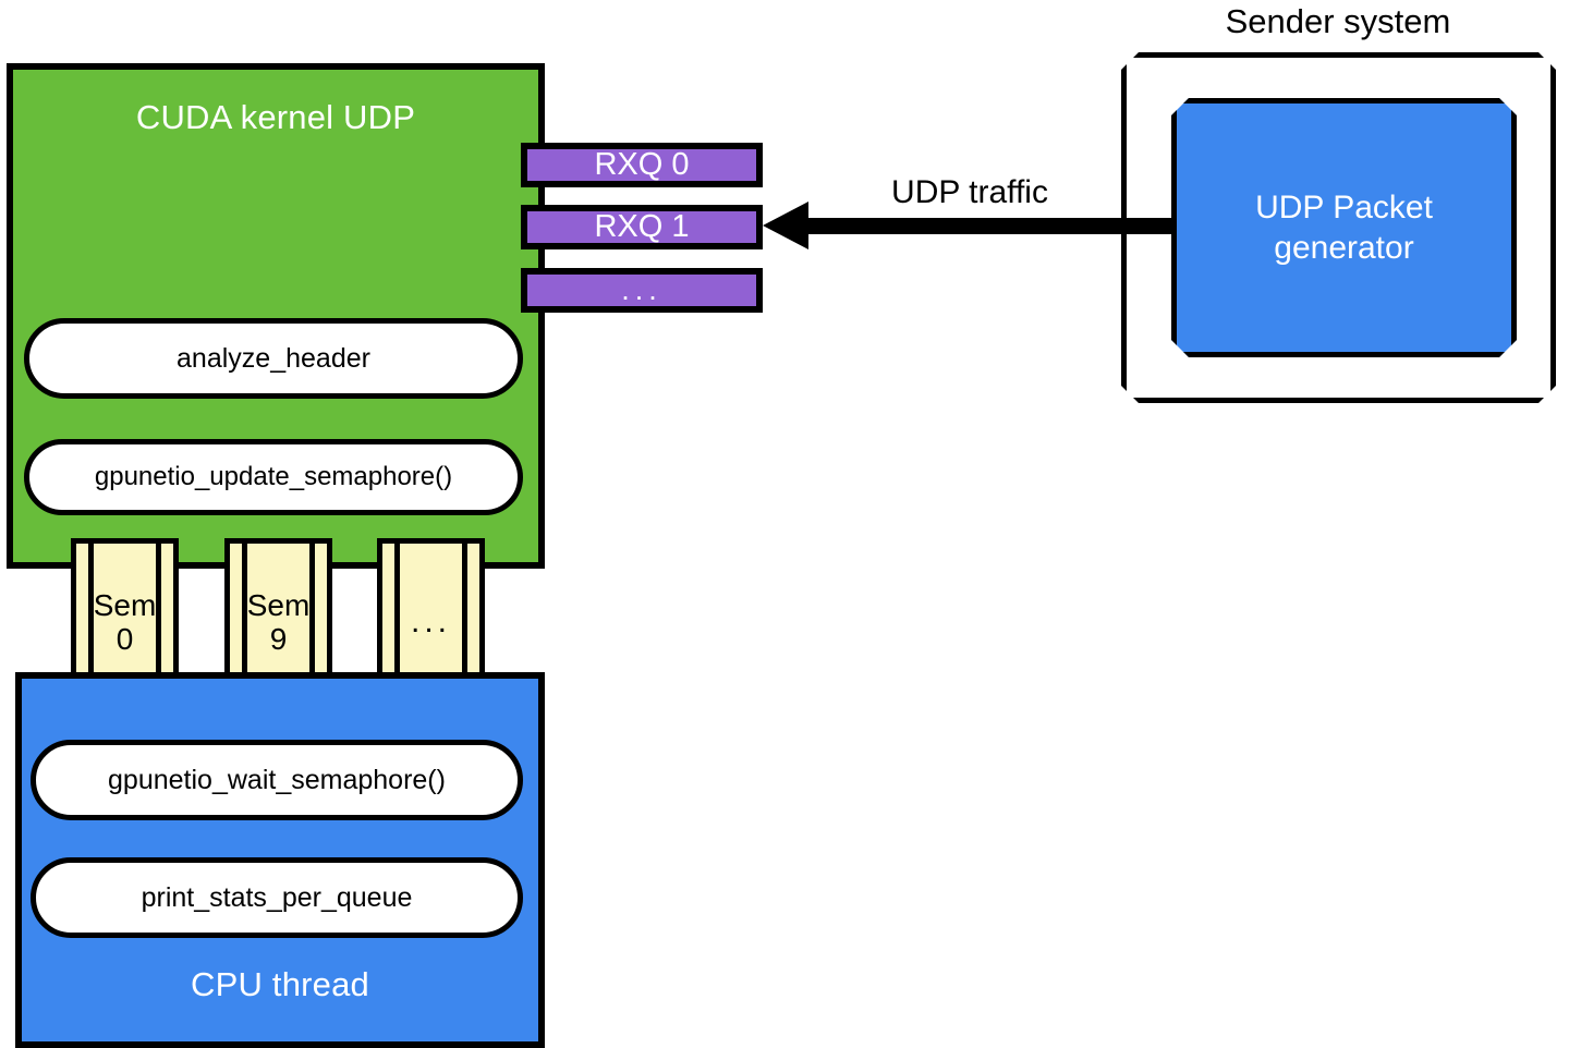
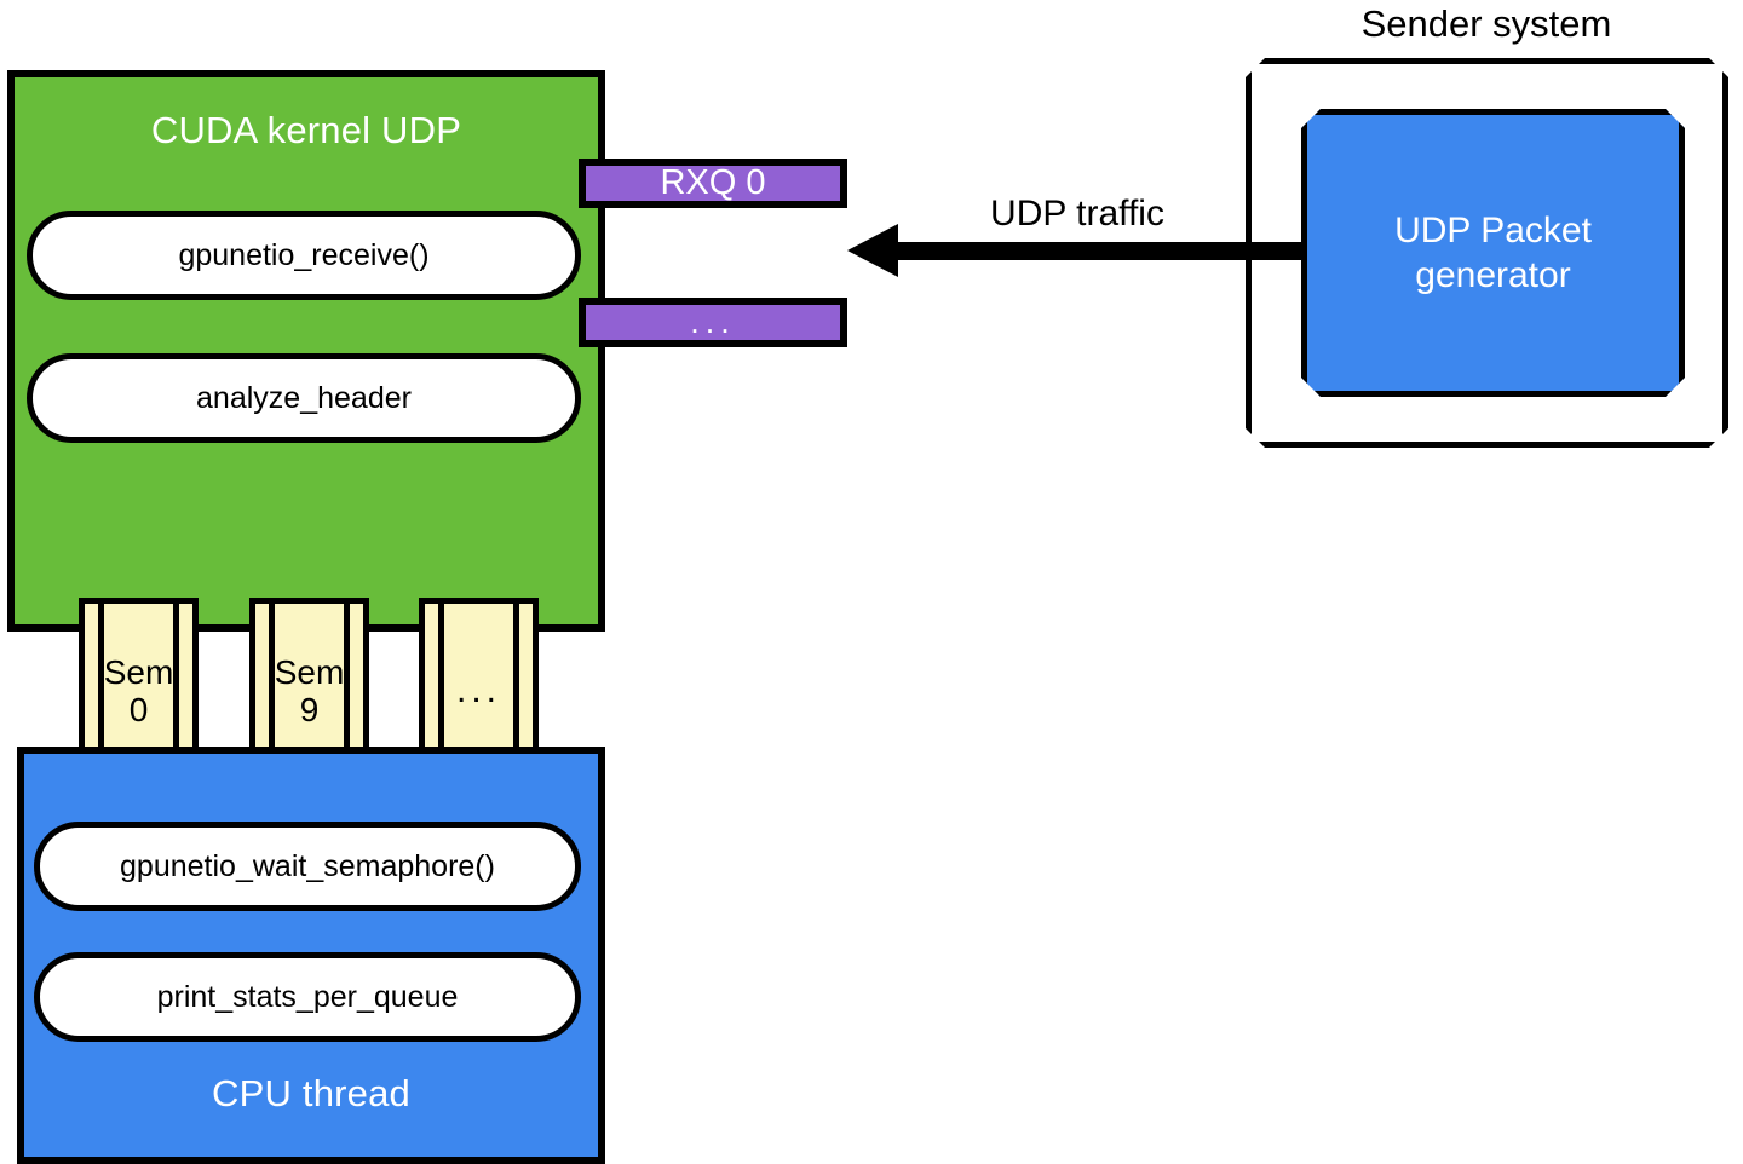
  CUDA kernel UDP
+ gpunetio_receive()
  analyze_header
- gpunetio_update_semaphore()
  RXQ 0
- RXQ 1
  ...
  Sem
  0
  Sem
  9
  ...
  CPU thread
  gpunetio_wait_semaphore()
  print_stats_per_queue
  Sender system
  UDP Packet
  generator
  UDP traffic
